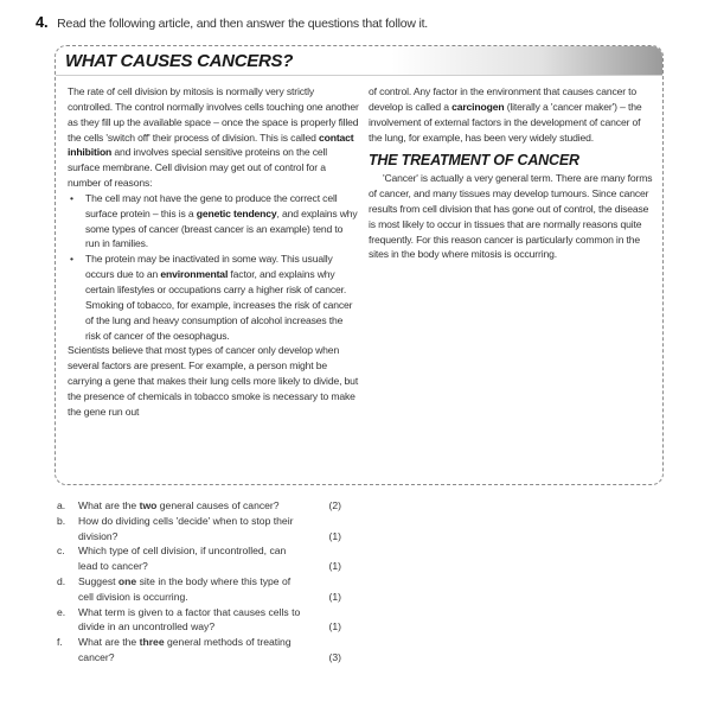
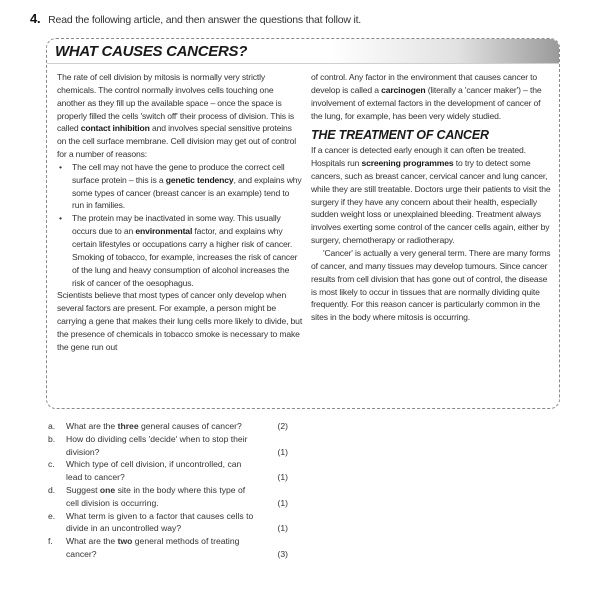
  4. Read the following article, and then answer the questions that follow it.
  WHAT CAUSES CANCERS?
- The rate of cell division by mitosis is normally very strictly controlled. The control normally involves cells touching one another as they fill up the available space – once the space is properly filled the cells 'switch off' their process of division. This is called contact inhibition and involves special sensitive proteins on the cell surface membrane. Cell division may get out of control for a number of reasons:
+ The rate of cell division by mitosis is normally very strictly chemicals. The control normally involves cells touching one another as they fill up the available space – once the space is properly filled the cells 'switch off' their process of division. This is called contact inhibition and involves special sensitive proteins on the cell surface membrane. Cell division may get out of control for a number of reasons:
  The cell may not have the gene to produce the correct cell surface protein – this is a genetic tendency, and explains why some types of cancer (breast cancer is an example) tend to run in families.
  The protein may be inactivated in some way. This usually occurs due to an environmental factor, and explains why certain lifestyles or occupations carry a higher risk of cancer. Smoking of tobacco, for example, increases the risk of cancer of the lung and heavy consumption of alcohol increases the risk of cancer of the oesophagus.
  Scientists believe that most types of cancer only develop when several factors are present. For example, a person might be carrying a gene that makes their lung cells more likely to divide, but the presence of chemicals in tobacco smoke is necessary to make the gene run out
  of control. Any factor in the environment that causes cancer to develop is called a carcinogen (literally a 'cancer maker') – the involvement of external factors in the development of cancer of the lung, for example, has been very widely studied.
  THE TREATMENT OF CANCER
+ If a cancer is detected early enough it can often be treated. Hospitals run screening programmes to try to detect some cancers, such as breast cancer, cervical cancer and lung cancer, while they are still treatable. Doctors urge their patients to visit the surgery if they have any concern about their health, especially sudden weight loss or unexplained bleeding. Treatment always involves exerting some control of the cancer cells again, either by surgery, chemotherapy or radiotherapy.
- 'Cancer' is actually a very general term. There are many forms of cancer, and many tissues may develop tumours. Since cancer results from cell division that has gone out of control, the disease is most likely to occur in tissues that are normally reasons quite frequently. For this reason cancer is particularly common in the sites in the body where mitosis is occurring.
+ 'Cancer' is actually a very general term. There are many forms of cancer, and many tissues may develop tumours. Since cancer results from cell division that has gone out of control, the disease is most likely to occur in tissues that are normally dividing quite frequently. For this reason cancer is particularly common in the sites in the body where mitosis is occurring.
  a.
- What are the two general causes of cancer?
+ What are the three general causes of cancer?
  (2)
  b.
  How do dividing cells 'decide' when to stop their division?
  (1)
  c.
  Which type of cell division, if uncontrolled, can lead to cancer?
  (1)
  d.
  Suggest one site in the body where this type of cell division is occurring.
  (1)
  e.
  What term is given to a factor that causes cells to divide in an uncontrolled way?
  (1)
  f.
- What are the three general methods of treating cancer?
+ What are the two general methods of treating cancer?
  (3)
